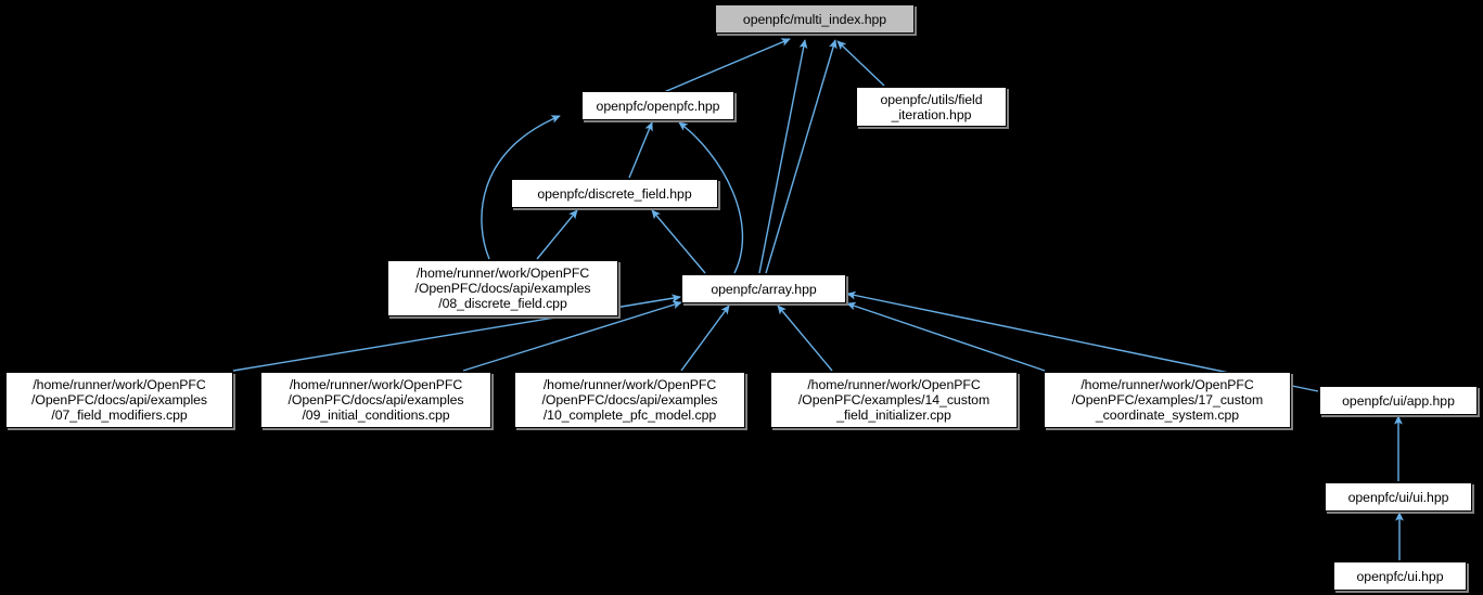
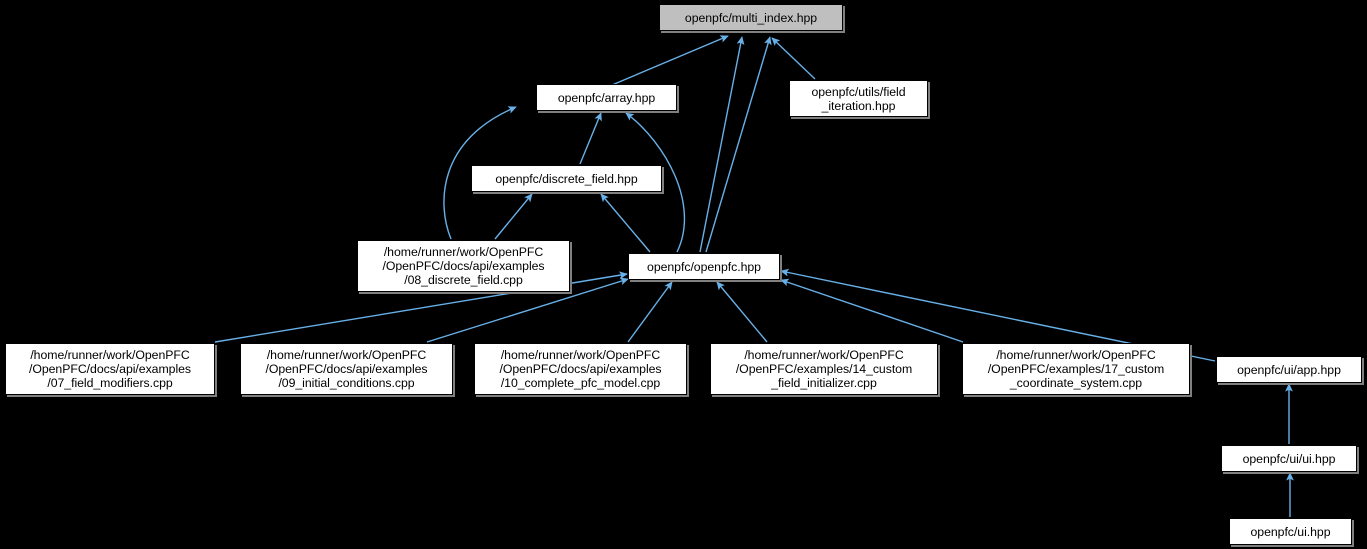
  openpfc/multi_index.hpp
- openpfc/openpfc.hpp
+ openpfc/array.hpp
  openpfc/utils/field
  _iteration.hpp
  openpfc/discrete_field.hpp
  /home/runner/work/OpenPFC
  /OpenPFC/docs/api/examples
  /08_discrete_field.cpp
- openpfc/array.hpp
+ openpfc/openpfc.hpp
  /home/runner/work/OpenPFC
  /OpenPFC/docs/api/examples
  /07_field_modifiers.cpp
  /home/runner/work/OpenPFC
  /OpenPFC/docs/api/examples
  /09_initial_conditions.cpp
  /home/runner/work/OpenPFC
  /OpenPFC/docs/api/examples
  /10_complete_pfc_model.cpp
  /home/runner/work/OpenPFC
  /OpenPFC/examples/14_custom
  _field_initializer.cpp
  /home/runner/work/OpenPFC
  /OpenPFC/examples/17_custom
  _coordinate_system.cpp
  openpfc/ui/app.hpp
  openpfc/ui/ui.hpp
  openpfc/ui.hpp
